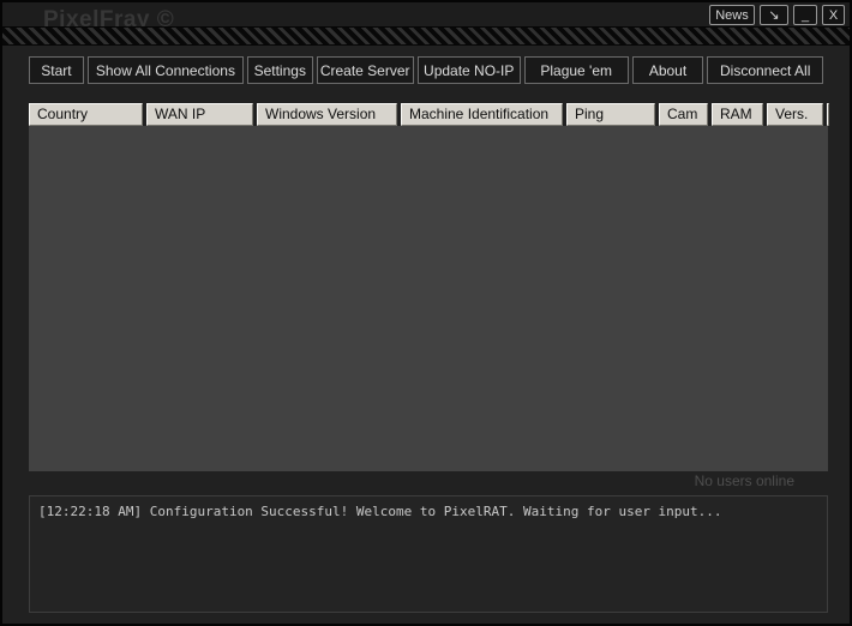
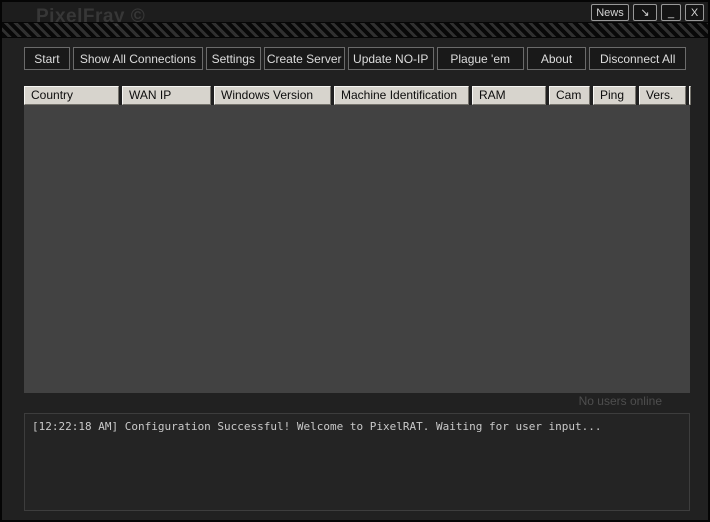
  PixelFray ©
  News
  ↘
  _
  X
  Start
  Show All Connections
  Settings
  Create Server
  Update NO-IP
  Plague 'em
  About
  Disconnect All
  Country
  WAN IP
  Windows Version
  Machine Identification
- Ping
+ RAM
  Cam
- RAM
+ Ping
  Vers.
  No users online
  [12:22:18 AM] Configuration Successful! Welcome to PixelRAT. Waiting for user input...
